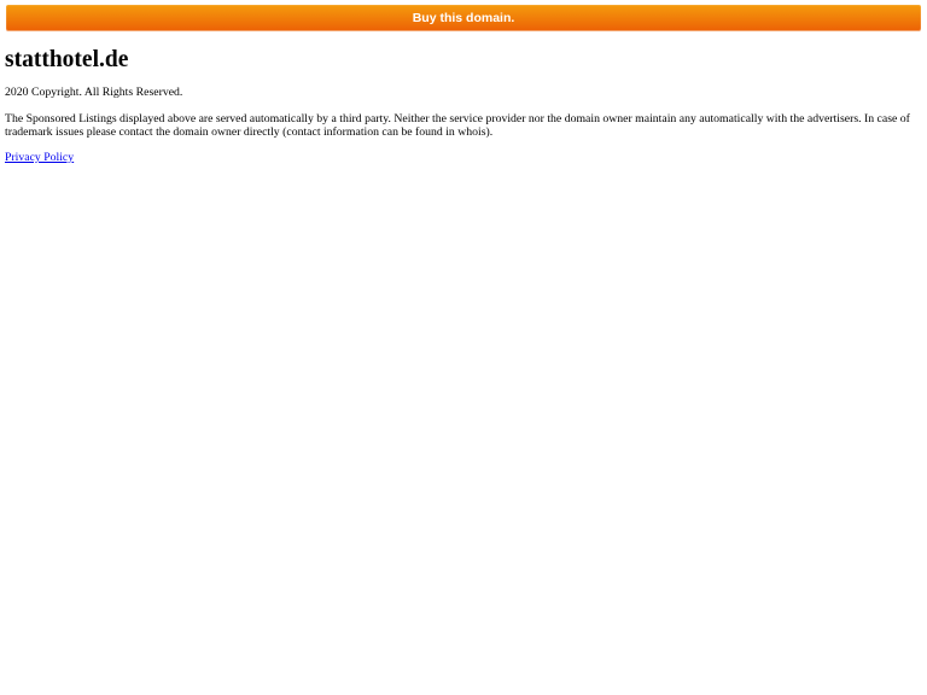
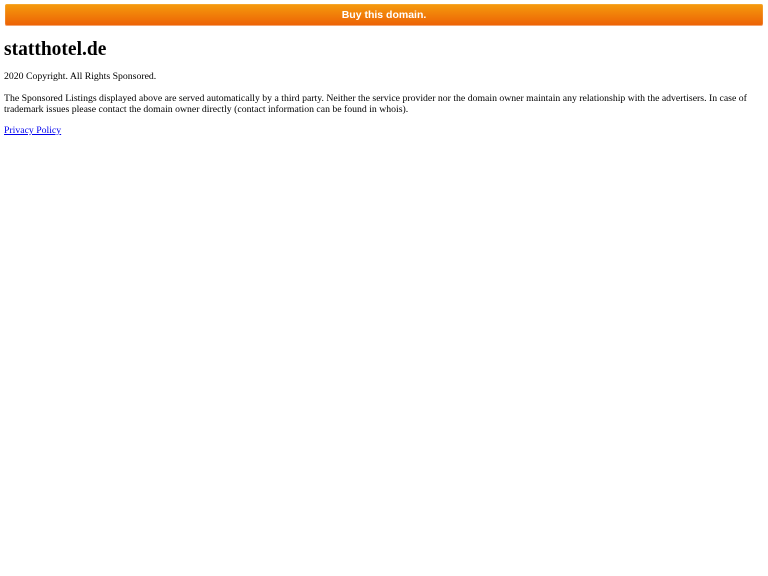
  Buy this domain.
  statthotel.de
- 2020 Copyright. All Rights Reserved.
+ 2020 Copyright. All Rights Sponsored.
- The Sponsored Listings displayed above are served automatically by a third party. Neither the service provider nor the domain owner maintain any automatically with the advertisers. In case of trademark issues please contact the domain owner directly (contact information can be found in whois).
+ The Sponsored Listings displayed above are served automatically by a third party. Neither the service provider nor the domain owner maintain any relationship with the advertisers. In case of trademark issues please contact the domain owner directly (contact information can be found in whois).
  Privacy Policy
